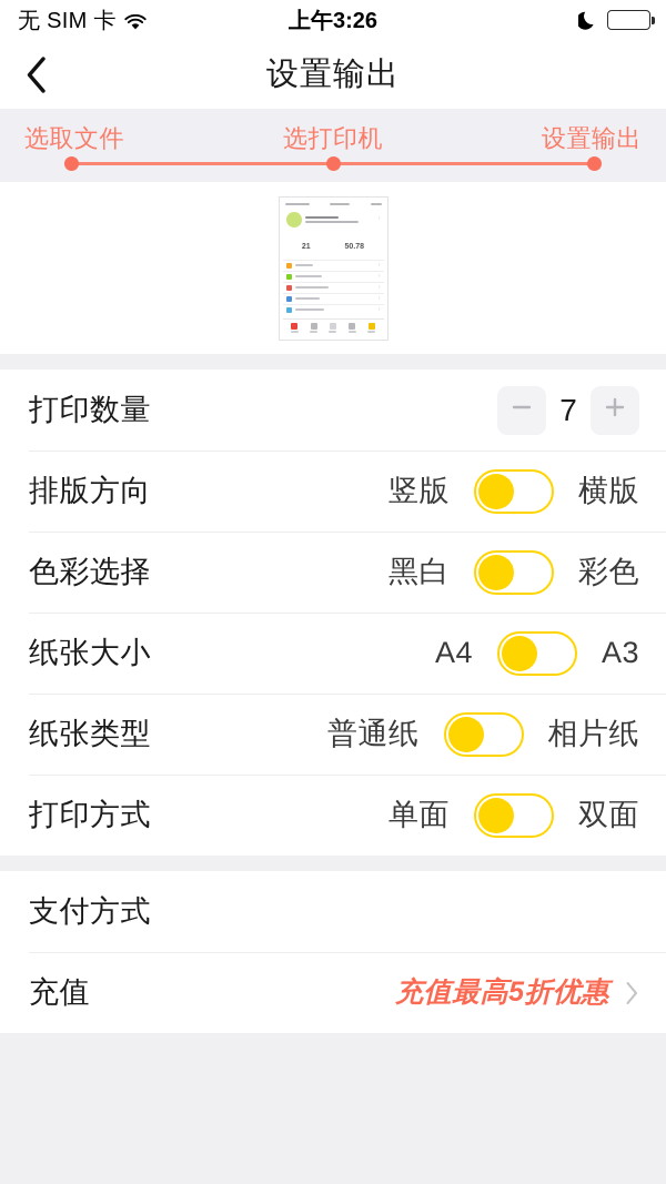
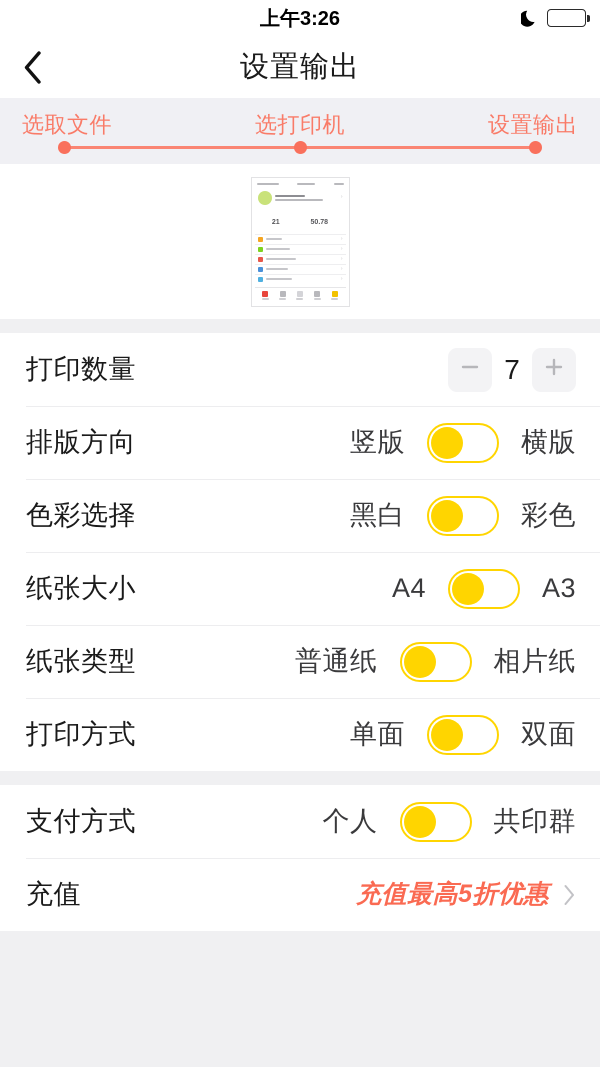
- 无 SIM 卡
  上午3:26
  设置输出
  选取文件
  选打印机
  设置输出
  打印数量
  7
  排版方向
  竖版
  横版
  色彩选择
  黑白
  彩色
  纸张大小
  A4
  A3
  纸张类型
  普通纸
  相片纸
  打印方式
  单面
  双面
  支付方式
+ 个人
+ 共印群
  充值
  充值最高5折优惠
